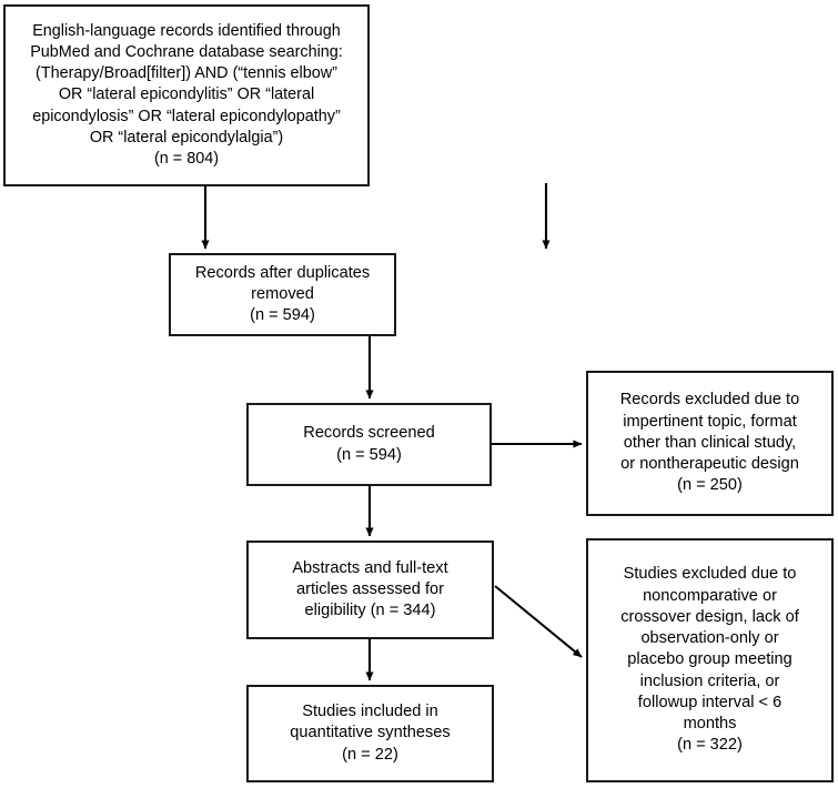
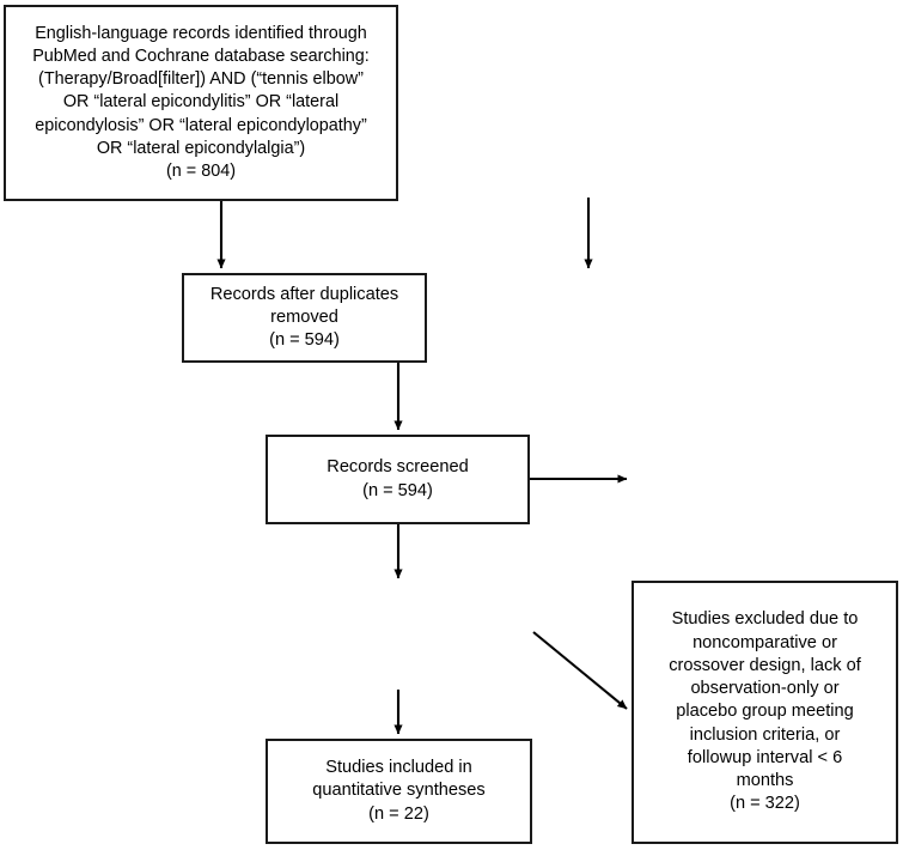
  English-language records identified through
  PubMed and Cochrane database searching:
  (Therapy/Broad[filter]) AND (“tennis elbow”
  OR “lateral epicondylitis” OR “lateral
  epicondylosis” OR “lateral epicondylopathy”
  OR “lateral epicondylalgia”)
  (n = 804)
  Records after duplicates removed
  (n = 594)
  Records screened
  (n = 594)
- Records excluded due to
- impertinent topic, format
- other than clinical study,
- or nontherapeutic design
- (n = 250)
- Abstracts and full-text
- articles assessed for
- eligibility (n = 344)
  Studies excluded due to
  noncomparative or
  crossover design, lack of
  observation-only or
  placebo group meeting
  inclusion criteria, or
  followup interval < 6
  months
  (n = 322)
  Studies included in
  quantitative syntheses
  (n = 22)
